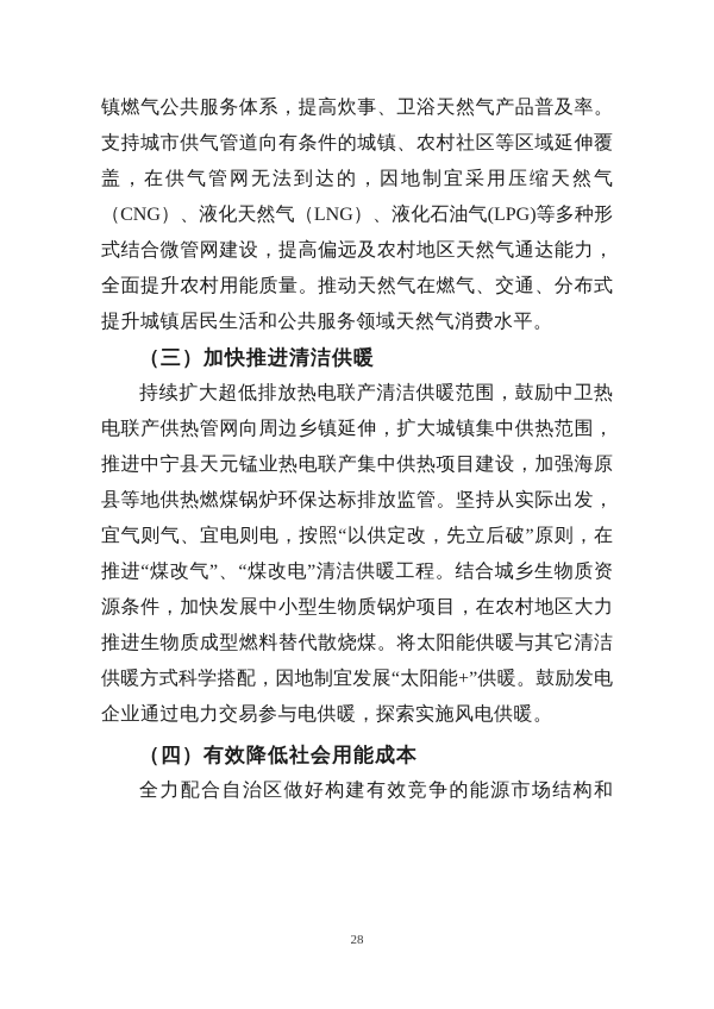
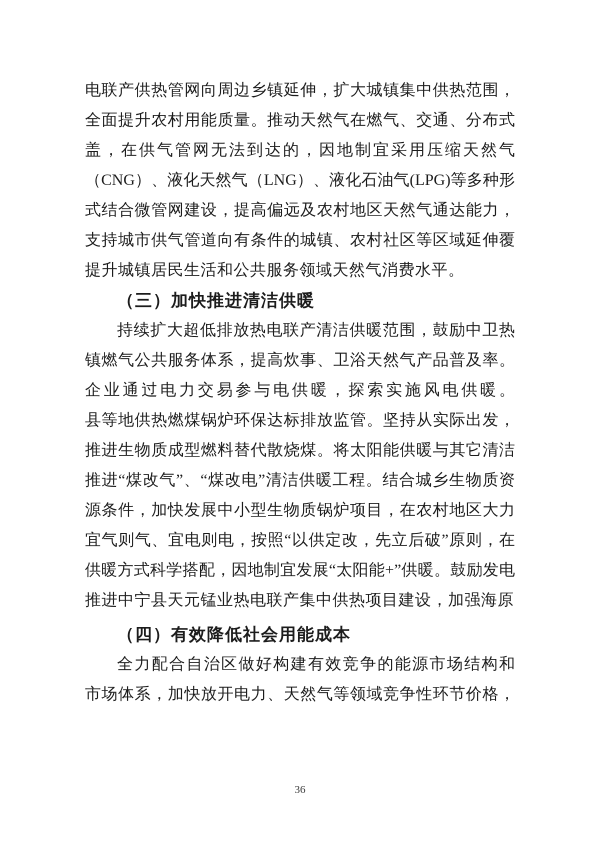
- 镇燃气公共服务体系，提高炊事、卫浴天然气产品普及率。
+ 电联产供热管网向周边乡镇延伸，扩大城镇集中供热范围，
- 支持城市供气管道向有条件的城镇、农村社区等区域延伸覆
+ 全面提升农村用能质量。推动天然气在燃气、交通、分布式
  盖，在供气管网无法到达的，因地制宜采用压缩天然气
  （CNG）、液化天然气（LNG）、液化石油气(LPG)等多种形
  式结合微管网建设，提高偏远及农村地区天然气通达能力，
- 全面提升农村用能质量。推动天然气在燃气、交通、分布式
+ 支持城市供气管道向有条件的城镇、农村社区等区域延伸覆
  提升城镇居民生活和公共服务领域天然气消费水平。
  （三）加快推进清洁供暖
  持续扩大超低排放热电联产清洁供暖范围，鼓励中卫热
- 电联产供热管网向周边乡镇延伸，扩大城镇集中供热范围，
+ 镇燃气公共服务体系，提高炊事、卫浴天然气产品普及率。
- 推进中宁县天元锰业热电联产集中供热项目建设，加强海原
+ 企业通过电力交易参与电供暖，探索实施风电供暖。
  县等地供热燃煤锅炉环保达标排放监管。坚持从实际出发，
- 宜气则气、宜电则电，按照“以供定改，先立后破”原则，在
+ 推进生物质成型燃料替代散烧煤。将太阳能供暖与其它清洁
  推进“煤改气”、“煤改电”清洁供暖工程。结合城乡生物质资
  源条件，加快发展中小型生物质锅炉项目，在农村地区大力
- 推进生物质成型燃料替代散烧煤。将太阳能供暖与其它清洁
+ 宜气则气、宜电则电，按照“以供定改，先立后破”原则，在
  供暖方式科学搭配，因地制宜发展“太阳能+”供暖。鼓励发电
- 企业通过电力交易参与电供暖，探索实施风电供暖。
+ 推进中宁县天元锰业热电联产集中供热项目建设，加强海原
  （四）有效降低社会用能成本
  全力配合自治区做好构建有效竞争的能源市场结构和
+ 市场体系，加快放开电力、天然气等领域竞争性环节价格，
- 28
+ 36
